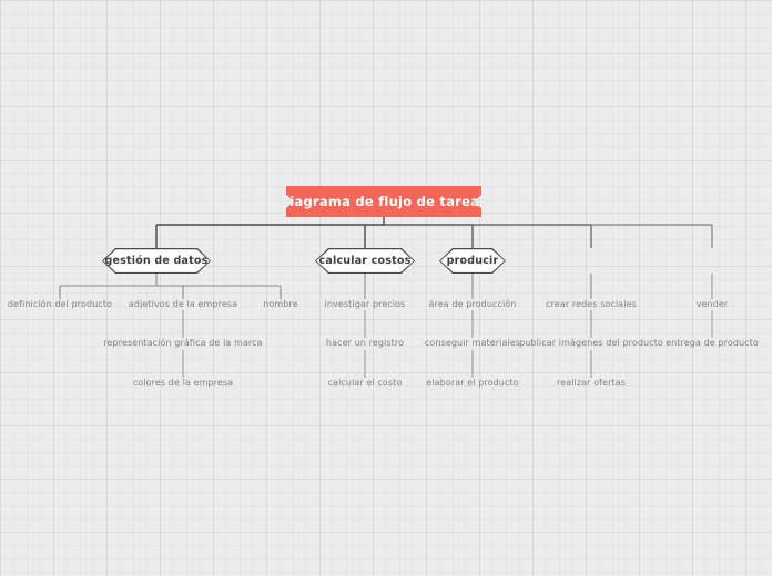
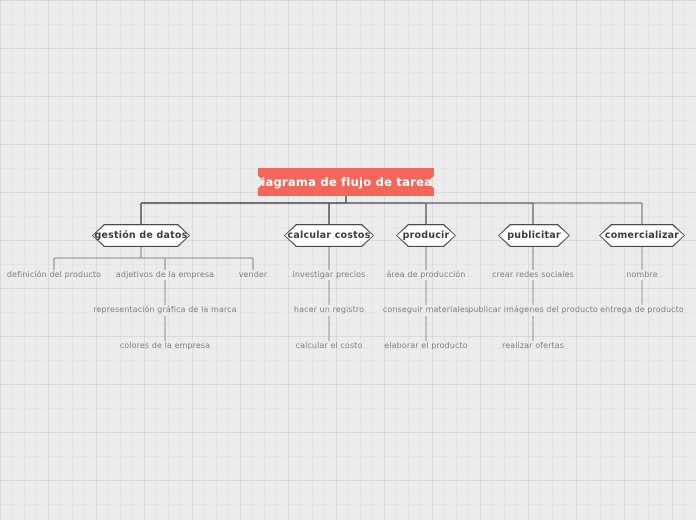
  agrama de flujo de tare
  gestión de datos
  calcular costos
  producir
+ publicitar
+ comercializar
  definición del producto
  adjetivos de la empresa
- nombre
+ vender
  representación gráfica de la marca
  colores de la empresa
  investigar precios
  hacer un registro
  calcular el costo
  área de producción
  conseguir materiales
  elaborar el producto
  crear redes sociales
  publicar imágenes del producto
  realizar ofertas
- vender
+ nombre
  entrega de producto
